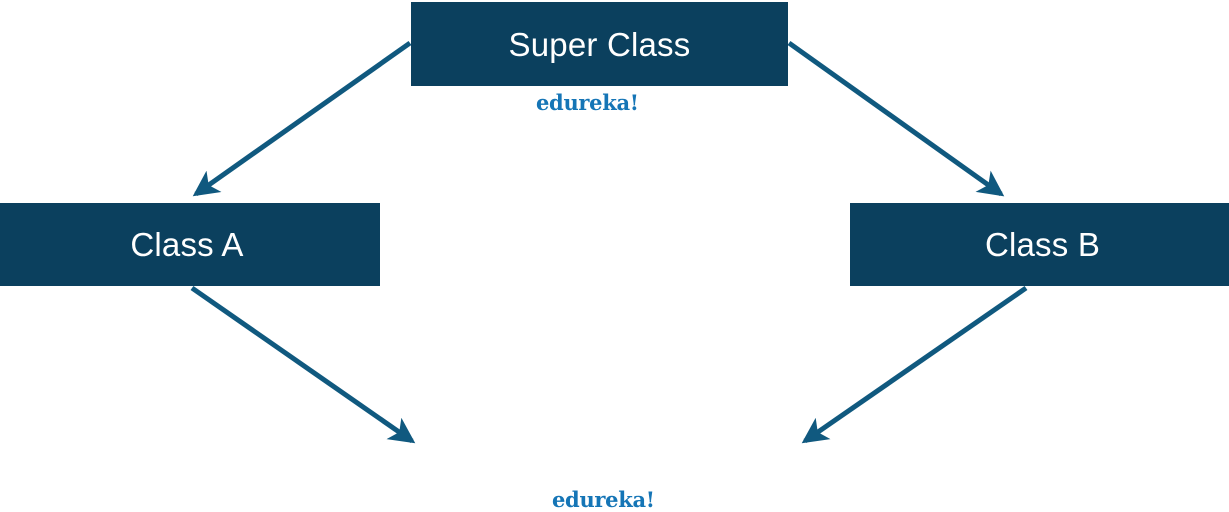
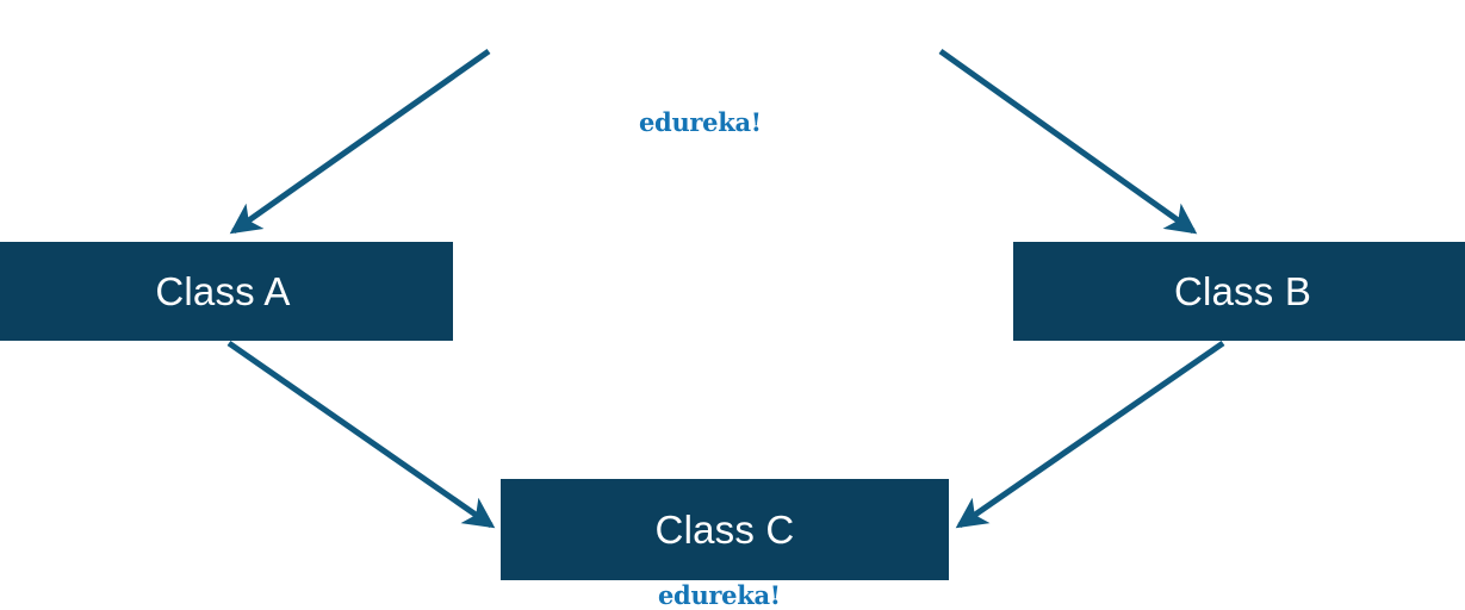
- Super Class
  Class A
  Class B
+ Class C
  edureka!
  edureka!
